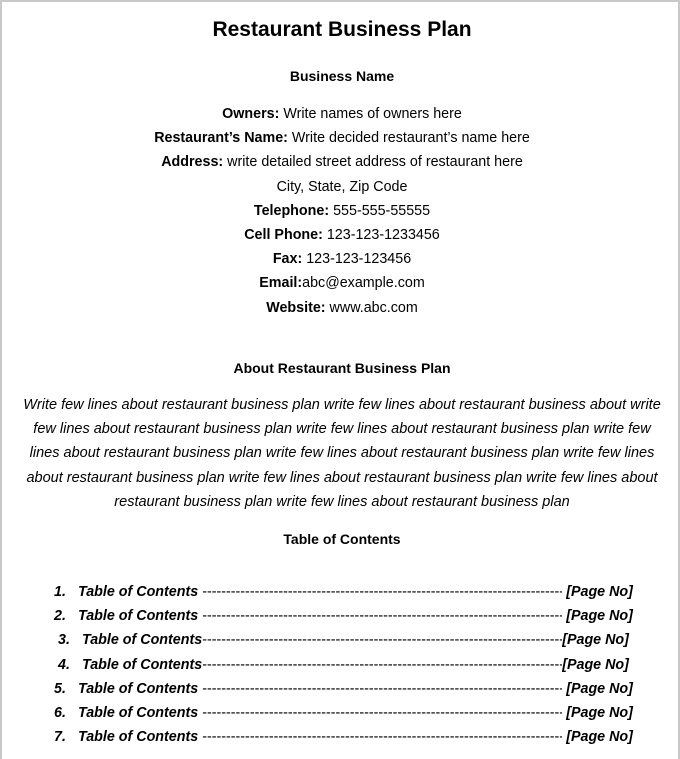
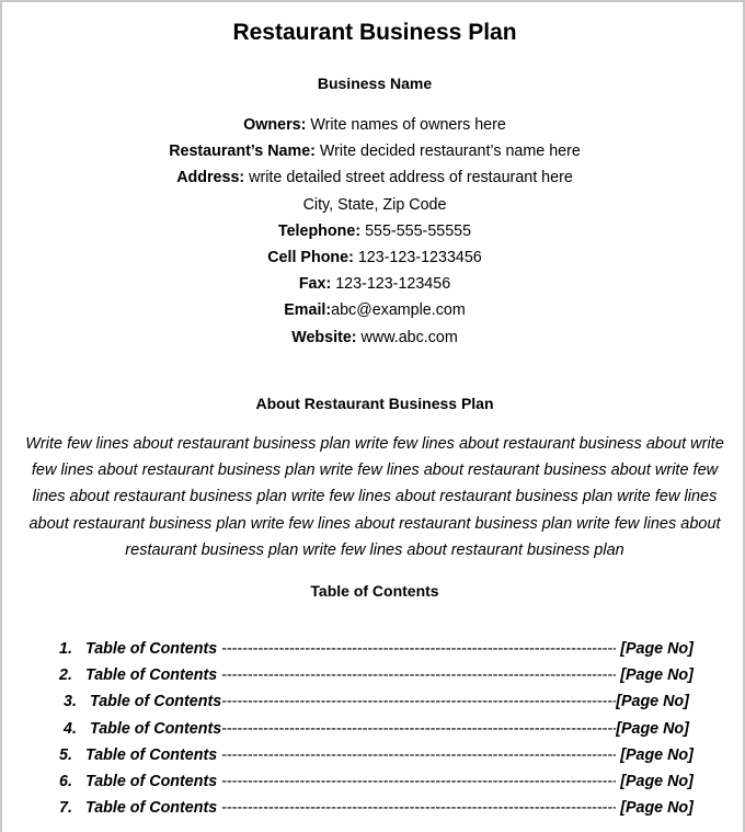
  Restaurant Business Plan
  Business Name
  Owners: Write names of owners here
  Restaurant’s Name: Write decided restaurant’s name here
  Address: write detailed street address of restaurant here
  City, State, Zip Code
  Telephone: 555-555-55555
  Cell Phone: 123-123-1233456
  Fax: 123-123-123456
  Email:abc@example.com
  Website: www.abc.com
  About Restaurant Business Plan
  Write few lines about restaurant business plan write few lines about restaurant business about write
- few lines about restaurant business plan write few lines about restaurant business plan write few
+ few lines about restaurant business plan write few lines about restaurant business about write few
  lines about restaurant business plan write few lines about restaurant business plan write few lines
  about restaurant business plan write few lines about restaurant business plan write few lines about
  restaurant business plan write few lines about restaurant business plan
  Table of Contents
  1.
  Table of Contents
  [Page No]
  2.
  Table of Contents
  [Page No]
  3.
  Table of Contents
  [Page No]
  4.
  Table of Contents
  [Page No]
  5.
  Table of Contents
  [Page No]
  6.
  Table of Contents
  [Page No]
  7.
  Table of Contents
  [Page No]
